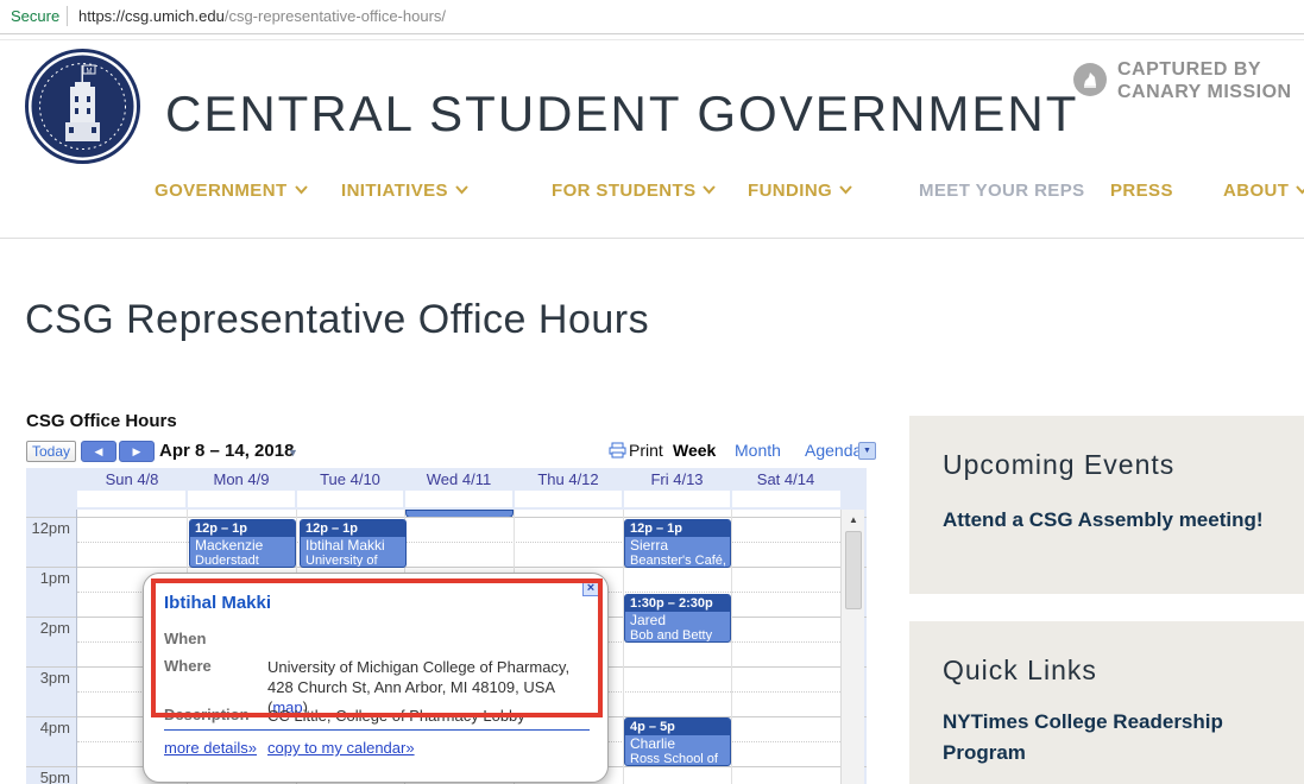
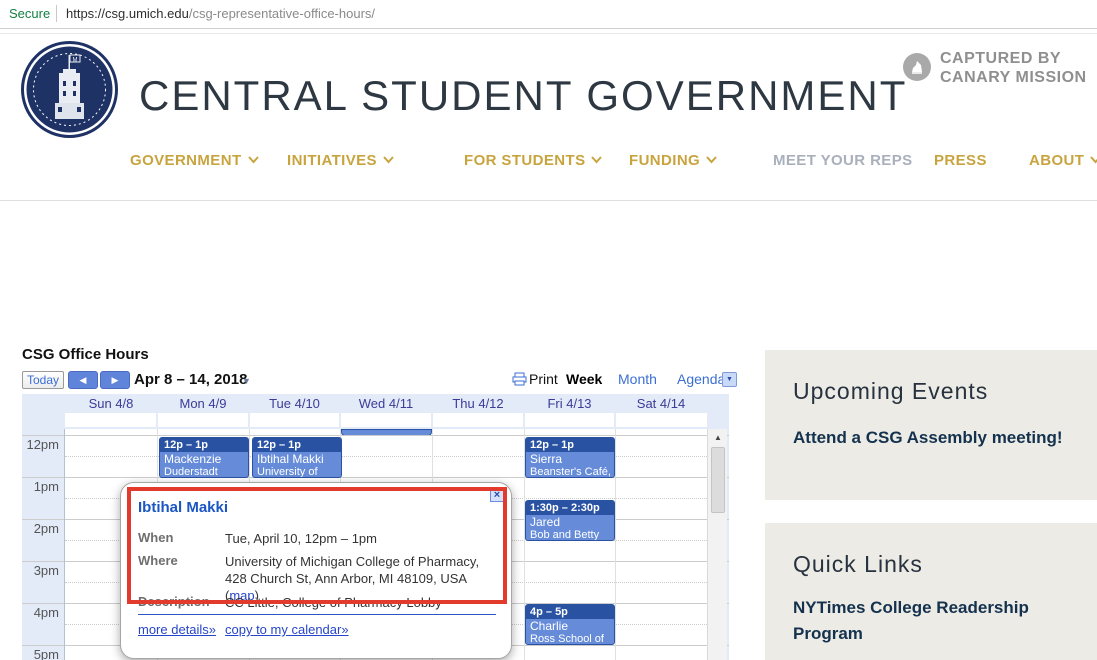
  Secure
  https://csg.umich.edu/csg-representative-office-hours/
  CENTRAL STUDENT GOVERNMENT
  CAPTURED BY
  CANARY MISSION
  GOVERNMENT
  INITIATIVES
  FOR STUDENTS
  FUNDING
  MEET YOUR REPS
  PRESS
  ABOUT
- CSG Representative Office Hours
  CSG Office Hours
  Today
  ◀
  ▶
  Apr 8 – 14, 2018
  ▼
  Print
  Week
  Month
  Agend
  Sun 4/8
  Mon 4/9
  Tue 4/10
  Wed 4/11
  Thu 4/12
  Fri 4/13
  Sat 4/14
  12pm
  1pm
  2pm
  3pm
  4pm
  5pm
  ▲
  12p – 1p
  Mackenzie
  Duderstadt
  12p – 1p
  Ibtihal Makki
  University of
  12p – 1p
  Sierra
  Beanster's Café,
  1:30p – 2:30p
  Jared
  Bob and Betty
  4p – 5p
  Charlie
  Ross School of
  ×
  Ibtihal Makki
  When
+ Tue, April 10, 12pm – 1pm
  Where
  University of Michigan College of Pharmacy, 428 Church St, Ann Arbor, MI 48109, USA (map)
  Description
  CC Little, College of Pharmacy Lobby
  more details»
  copy to my calendar»
  Upcoming Events
  Attend a CSG Assembly meeting!
  Quick Links
  NYTimes College Readership Program
